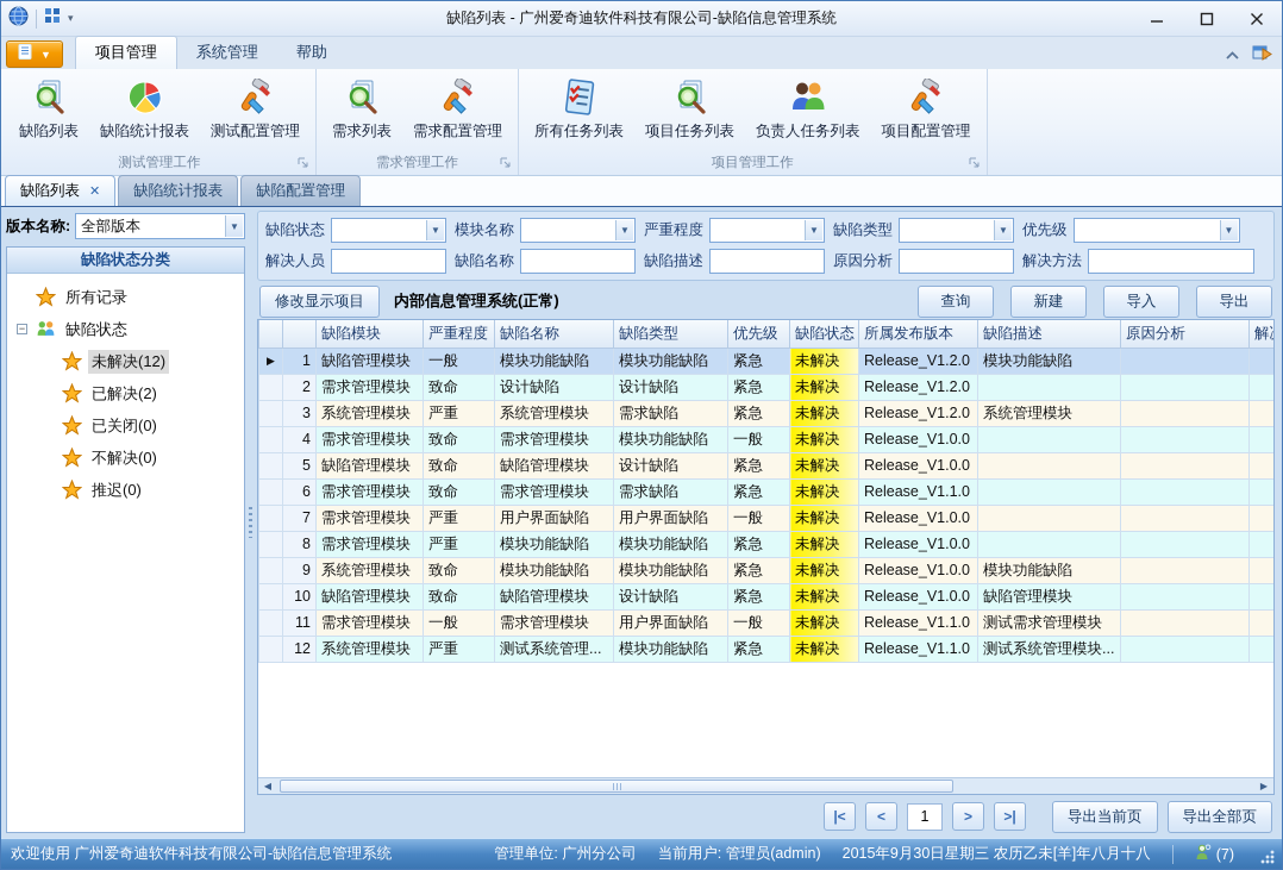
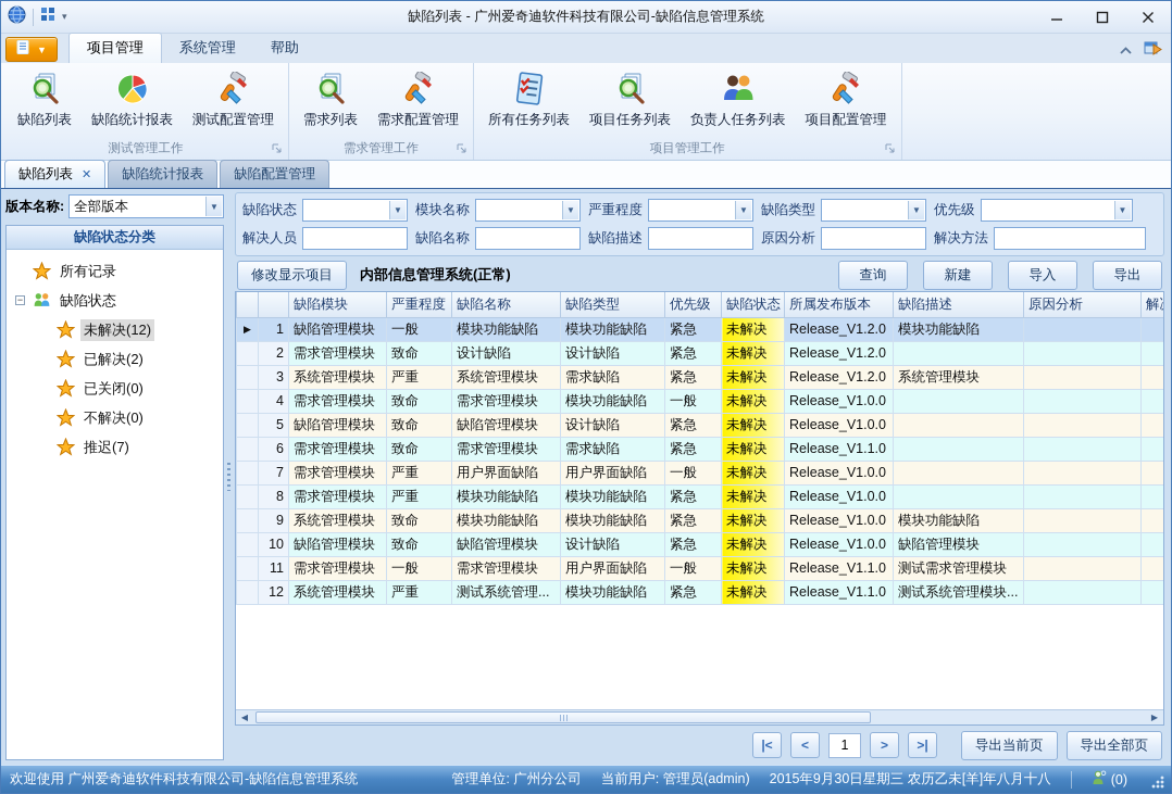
  ▾
  缺陷列表 - 广州爱奇迪软件科技有限公司-缺陷信息管理系统
  ▼
  项目管理
  系统管理
  帮助
  缺陷列表
  缺陷统计报表
  测试配置管理
  测试管理工作
  需求列表
  需求配置管理
  需求管理工作
  所有任务列表
  项目任务列表
  负责人任务列表
  项目配置管理
  项目管理工作
  缺陷列表
  ✕
  缺陷统计报表
  缺陷配置管理
  版本名称:
  全部版本
  ▼
  缺陷状态分类
  所有记录
  −
  缺陷状态
  未解决(12)
  已解决(2)
  已关闭(0)
  不解决(0)
- 推迟(0)
+ 推迟(7)
  缺陷状态
  ▼
  模块名称
  ▼
  严重程度
  ▼
  缺陷类型
  ▼
  优先级
  ▼
  解决人员
  缺陷名称
  缺陷描述
  原因分析
  解决方法
  修改显示项目
  内部信息管理系统(正常)
  查询
  新建
  导入
  导出
  		缺陷模块	严重程度	缺陷名称	缺陷类型	优先级	缺陷状态	所属发布版本	缺陷描述	原因分析	解
  ▶	1	缺陷管理模块	一般	模块功能缺陷	模块功能缺陷	紧急	未解决	Release_V1.2.0	模块功能缺陷
  	2	需求管理模块	致命	设计缺陷	设计缺陷	紧急	未解决	Release_V1.2.0
  	3	系统管理模块	严重	系统管理模块	需求缺陷	紧急	未解决	Release_V1.2.0	系统管理模块
  	4	需求管理模块	致命	需求管理模块	模块功能缺陷	一般	未解决	Release_V1.0.0
  	5	缺陷管理模块	致命	缺陷管理模块	设计缺陷	紧急	未解决	Release_V1.0.0
  	6	需求管理模块	致命	需求管理模块	需求缺陷	紧急	未解决	Release_V1.1.0
  	7	需求管理模块	严重	用户界面缺陷	用户界面缺陷	一般	未解决	Release_V1.0.0
  	8	需求管理模块	严重	模块功能缺陷	模块功能缺陷	紧急	未解决	Release_V1.0.0
  	9	系统管理模块	致命	模块功能缺陷	模块功能缺陷	紧急	未解决	Release_V1.0.0	模块功能缺陷
  	10	缺陷管理模块	致命	缺陷管理模块	设计缺陷	紧急	未解决	Release_V1.0.0	缺陷管理模块
  	11	需求管理模块	一般	需求管理模块	用户界面缺陷	一般	未解决	Release_V1.1.0	测试需求管理模块
  	12	系统管理模块	严重	测试系统管理...	模块功能缺陷	紧急	未解决	Release_V1.1.0	测试系统管理模块...
  ◀
  ▶
  |<
  <
  1
  >
  >|
  导出当前页
  导出全部页
  欢迎使用 广州爱奇迪软件科技有限公司-缺陷信息管理系统
  管理单位: 广州分公司
  当前用户: 管理员(admin)
  2015年9月30日星期三 农历乙未[羊]年八月十八
- (7)
+ (0)
